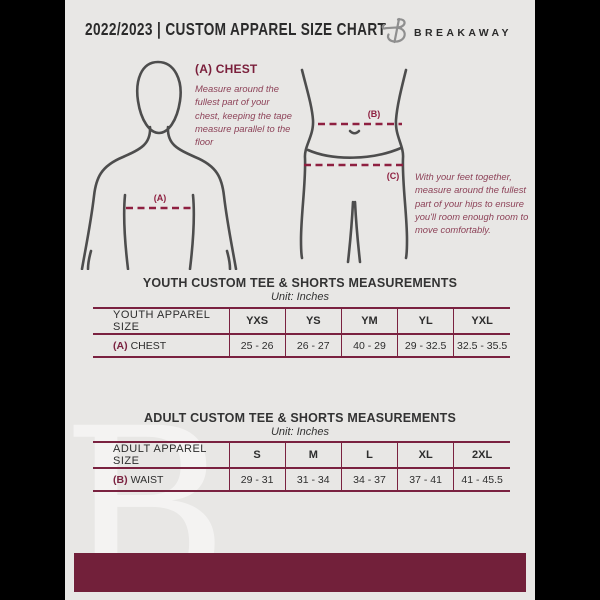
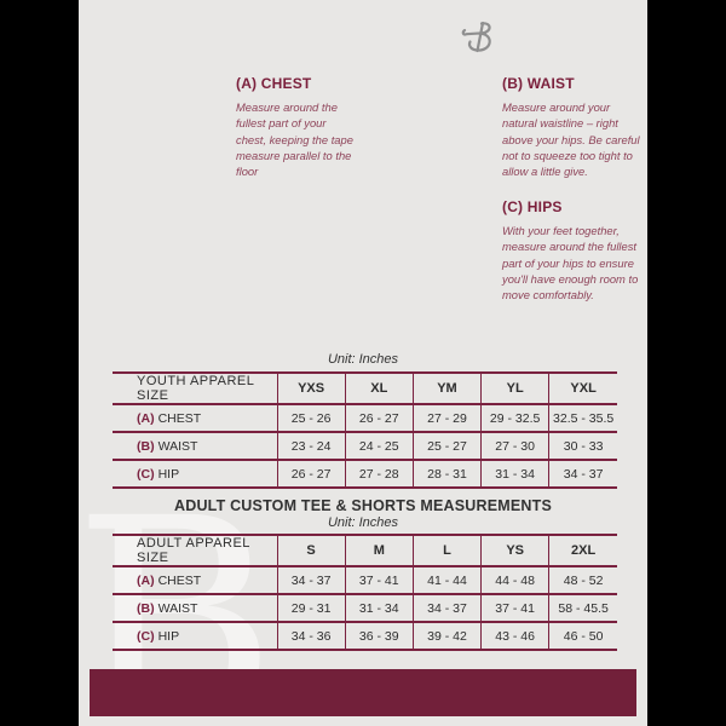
- 2022/2023 | CUSTOM APPAREL SIZE CHART
- BREAKAWAY
- (A)
- (B)
- (C)
  (A) CHEST
  Measure around the fullest part of your chest, keeping the tape measure parallel to the floor
+ (B) WAIST
+ Measure around your natural waistline – right above your hips. Be careful not to squeeze too tight to allow a little give.
+ (C) HIPS
- With your feet together, measure around the fullest part of your hips to ensure you'll room enough room to move comfortably.
+ With your feet together, measure around the fullest part of your hips to ensure you'll have enough room to move comfortably.
  B
- YOUTH CUSTOM TEE & SHORTS MEASUREMENTS
  Unit: Inches
- YOUTH APPAREL SIZE	YXS	YS	YM	YL	YXL
+ YOUTH APPAREL SIZE	YXS	XL	YM	YL	YXL
- (A) CHEST	25 - 26	26 - 27	40 - 29	29 - 32.5	32.5 - 35.5
+ (A) CHEST	25 - 26	26 - 27	27 - 29	29 - 32.5	32.5 - 35.5
+ (B) WAIST	23 - 24	24 - 25	25 - 27	27 - 30	30 - 33
+ (C) HIP	26 - 27	27 - 28	28 - 31	31 - 34	34 - 37
  ADULT CUSTOM TEE & SHORTS MEASUREMENTS
  Unit: Inches
- ADULT APPAREL SIZE	S	M	L	XL	2XL
+ ADULT APPAREL SIZE	S	M	L	YS	2XL
+ (A) CHEST	34 - 37	37 - 41	41 - 44	44 - 48	48 - 52
- (B) WAIST	29 - 31	31 - 34	34 - 37	37 - 41	41 - 45.5
+ (B) WAIST	29 - 31	31 - 34	34 - 37	37 - 41	58 - 45.5
+ (C) HIP	34 - 36	36 - 39	39 - 42	43 - 46	46 - 50
